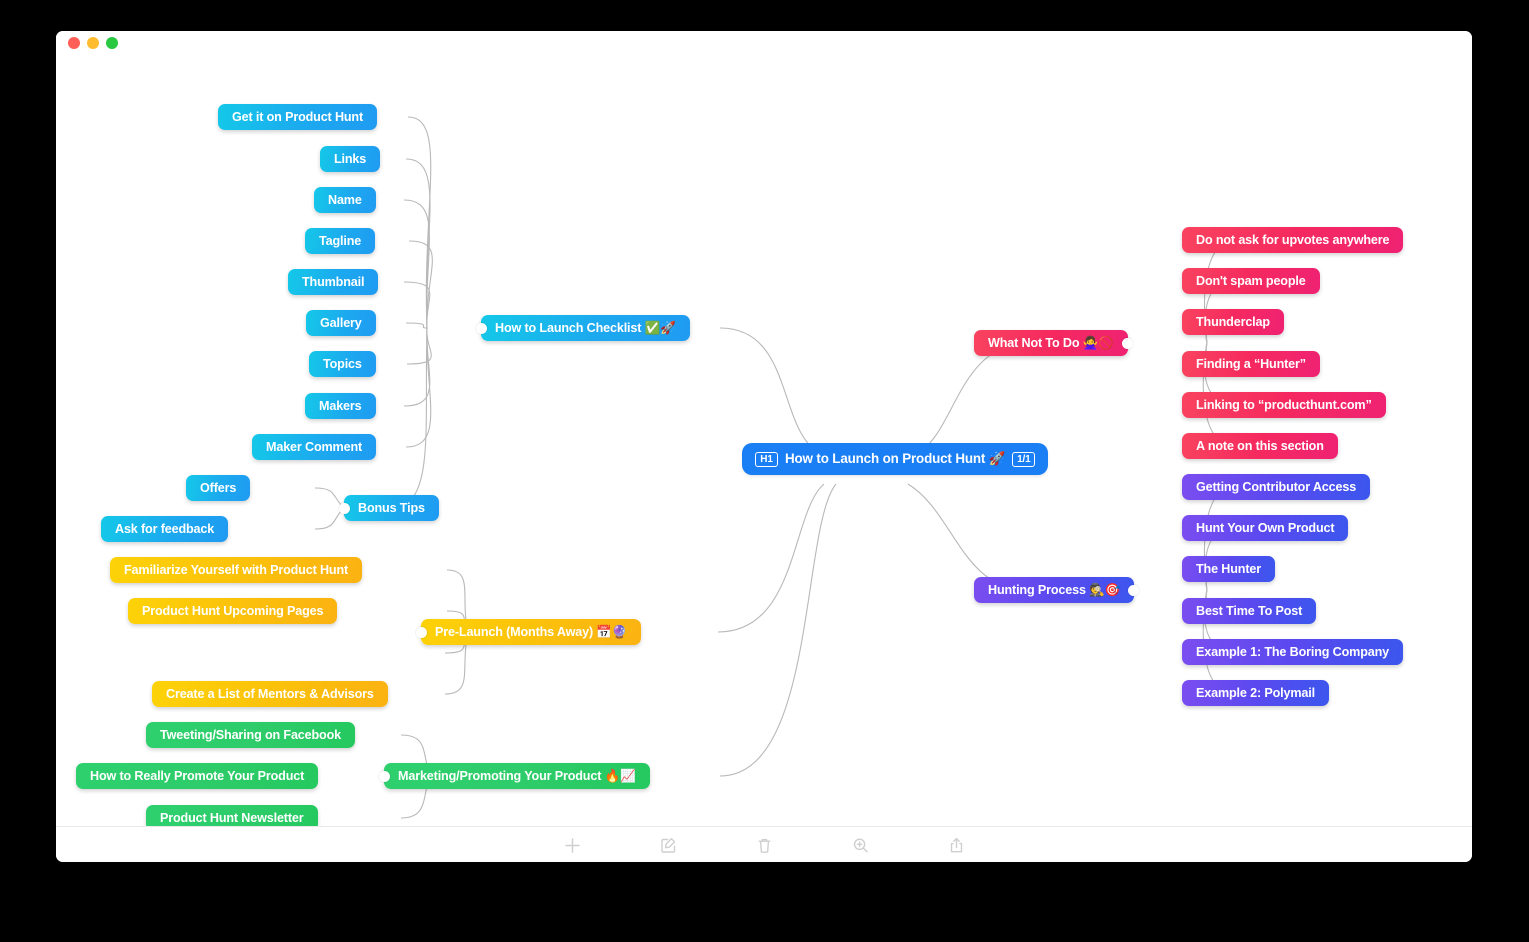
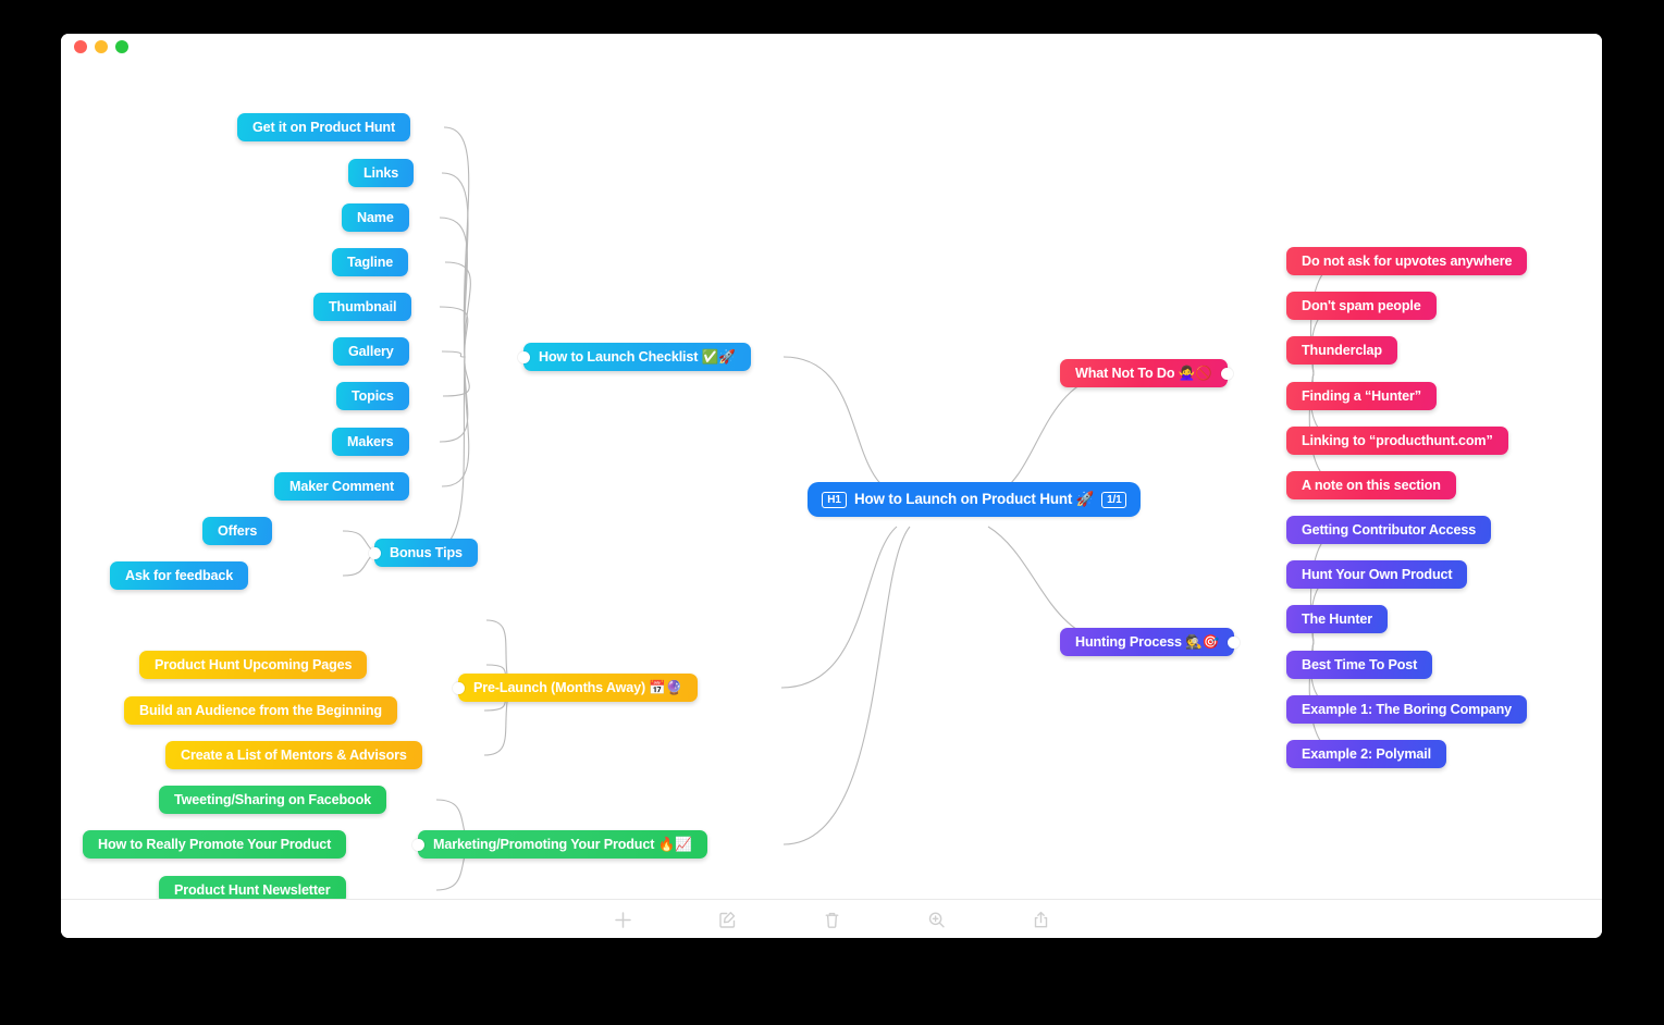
  H1
  How to Launch on Product Hunt 🚀
  1/1
  How to Launch Checklist ✅🚀
  Get it on Product Hunt
  Links
  Name
  Tagline
  Thumbnail
  Gallery
  Topics
  Makers
  Maker Comment
  Bonus Tips
  Offers
  Ask for feedback
  Pre-Launch (Months Away) 📅🔮
- Familiarize Yourself with Product Hunt
  Product Hunt Upcoming Pages
+ Build an Audience from the Beginning
  Create a List of Mentors & Advisors
  Marketing/Promoting Your Product 🔥📈
  Tweeting/Sharing on Facebook
  How to Really Promote Your Product
  Product Hunt Newsletter
  What Not To Do 🙅‍♀️🚫
  Do not ask for upvotes anywhere
  Don't spam people
  Thunderclap
  Finding a “Hunter”
  Linking to “producthunt.com”
  A note on this section
  Hunting Process 🕵️🎯
  Getting Contributor Access
  Hunt Your Own Product
  The Hunter
  Best Time To Post
  Example 1: The Boring Company
  Example 2: Polymail
